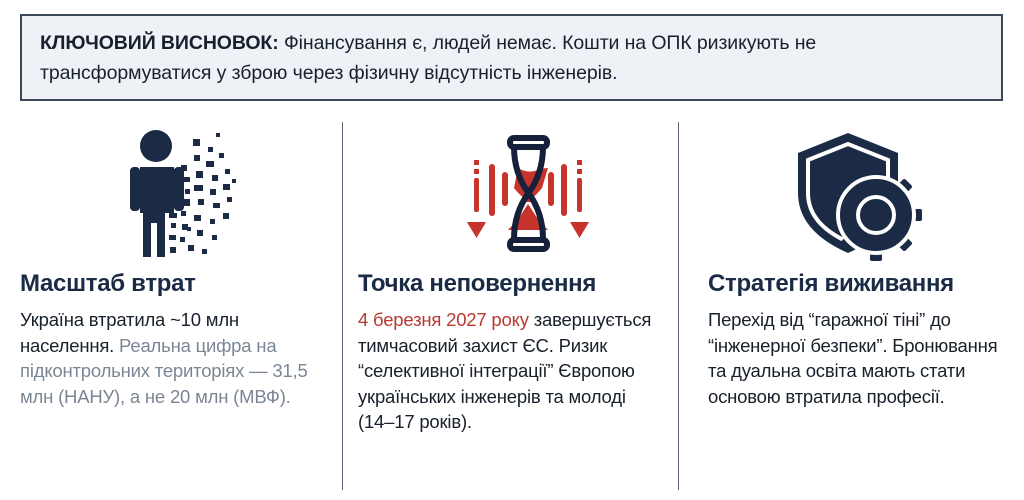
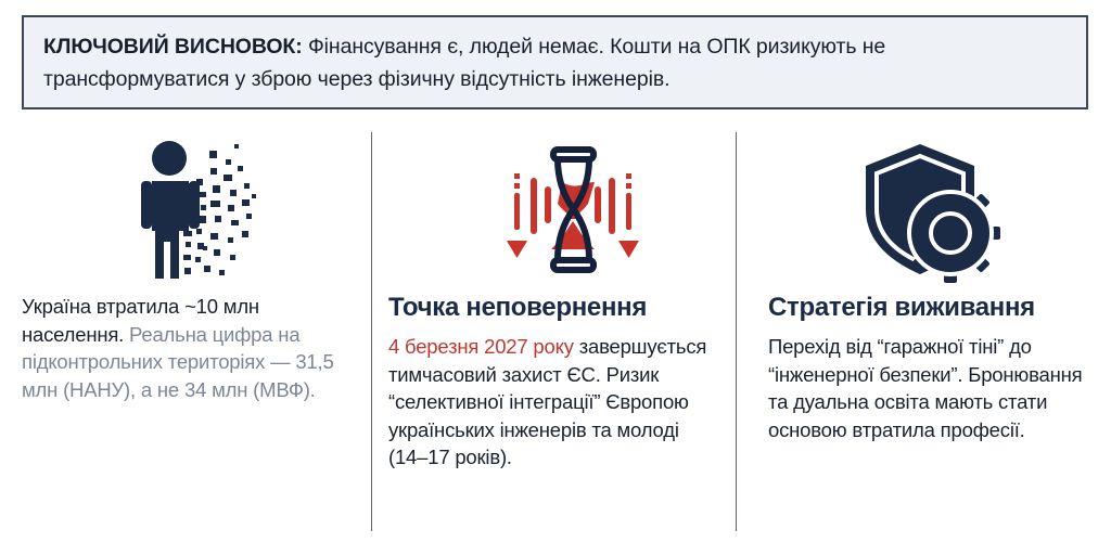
  КЛЮЧОВИЙ ВИСНОВОК: Фінансування є, людей немає. Кошти на ОПК ризикують не трансформуватися у зброю через фізичну відсутність інженерів.
- Масштаб втрат
- Україна втратила ~10 млн населення. Реальна цифра на підконтрольних територіях — 31,5 млн (НАНУ), а не 20 млн (МВФ).
+ Україна втратила ~10 млн населення. Реальна цифра на підконтрольних територіях — 31,5 млн (НАНУ), а не 34 млн (МВФ).
  Точка неповернення
  4 березня 2027 року завершується тимчасовий захист ЄС. Ризик “селективної інтеграції” Європою українських інженерів та молоді (14–17 років).
  Стратегія виживання
  Перехід від “гаражної тіні” до “інженерної безпеки”. Бронювання та дуальна освіта мають стати основою втратила професії.
